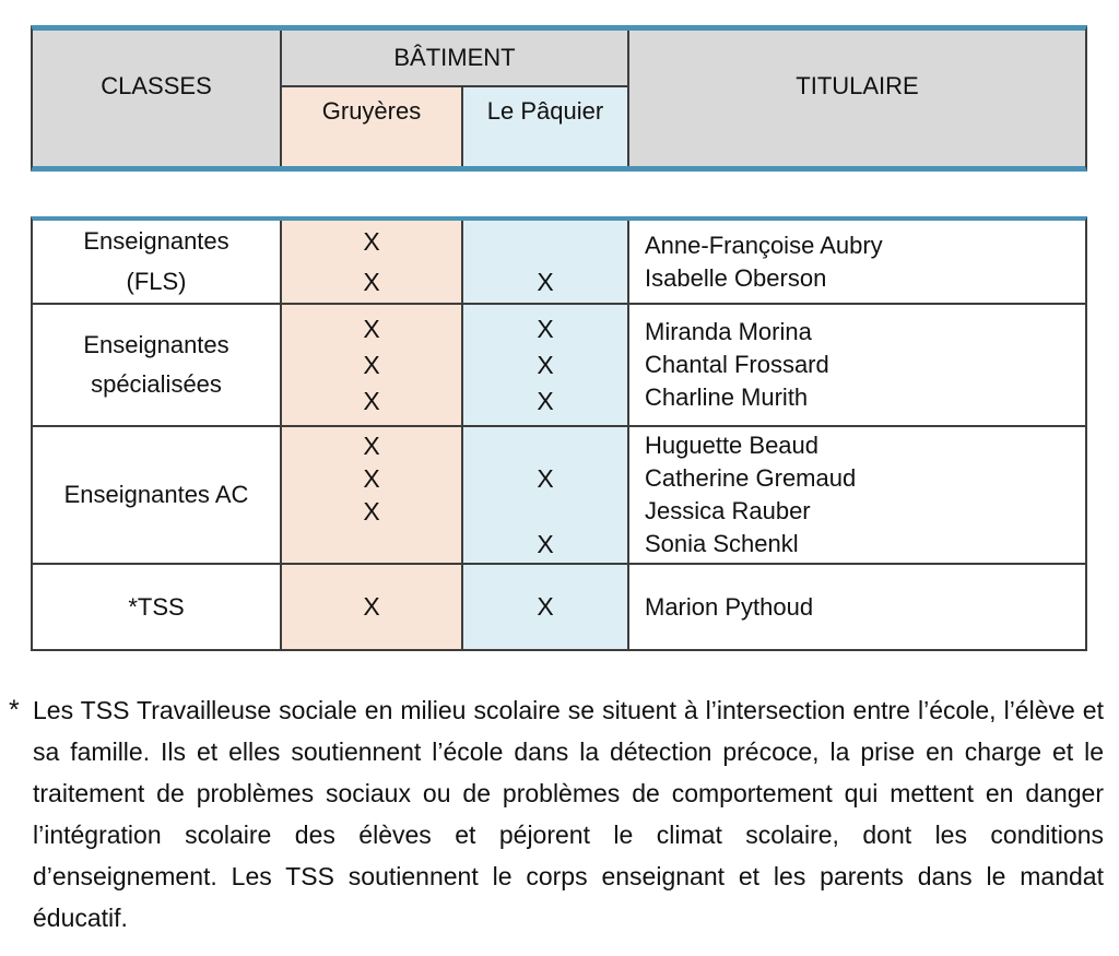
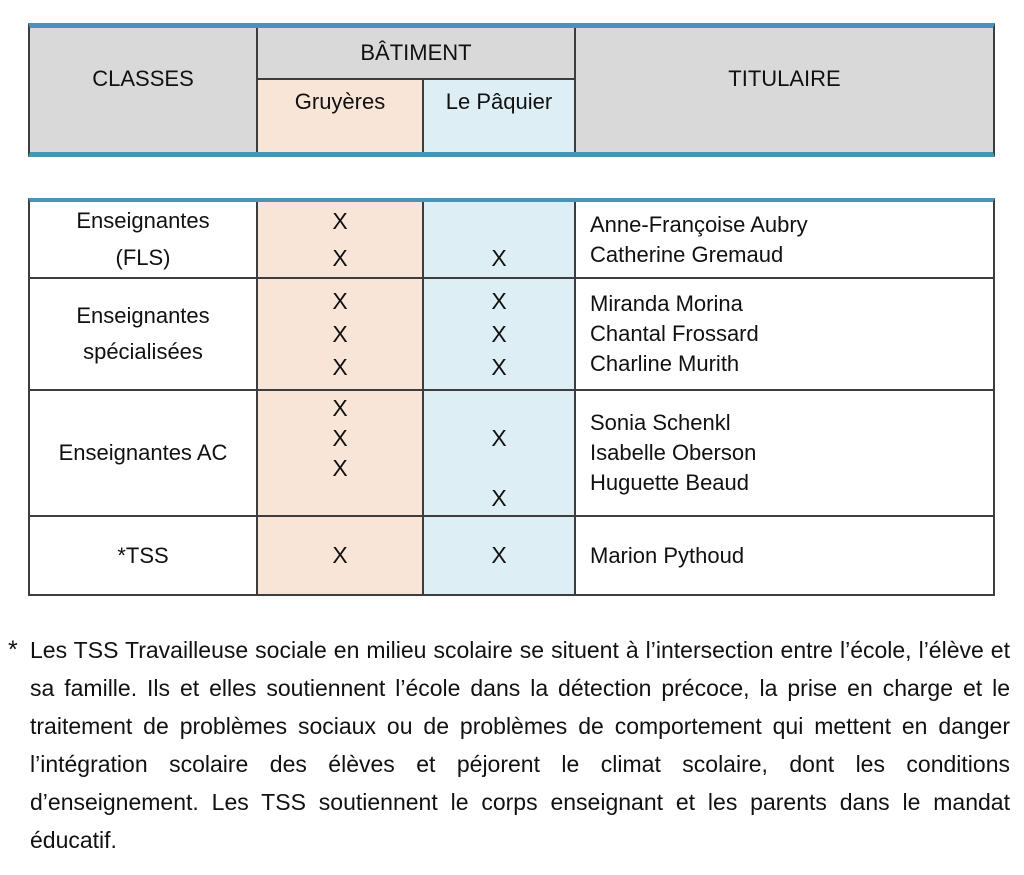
  CLASSES
  BÂTIMENT
  Gruyères
  Le Pâquier
  TITULAIRE
  Enseignantes
  (FLS)
  X
  X
  X
  Anne-Françoise Aubry
- Isabelle Oberson
+ Catherine Gremaud
  Enseignantes
  spécialisées
  X
  X
  X
  X
  X
  X
  Miranda Morina
  Chantal Frossard
  Charline Murith
  Enseignantes AC
  X
  X
  X
  X
  X
- Huguette Beaud
+ Sonia Schenkl
- Catherine Gremaud
+ Isabelle Oberson
- Jessica Rauber
- Sonia Schenkl
+ Huguette Beaud
  *TSS
  X
  X
  Marion Pythoud
  *
  Les TSS Travailleuse sociale en milieu scolaire se situent à l’intersection entre l’école, l’élève et sa famille. Ils et elles soutiennent l’école dans la détection précoce, la prise en charge et le traitement de problèmes sociaux ou de problèmes de comportement qui mettent en danger l’intégration scolaire des élèves et péjorent le climat scolaire, dont les conditions d’enseignement. Les TSS soutiennent le corps enseignant et les parents dans le mandat éducatif.
